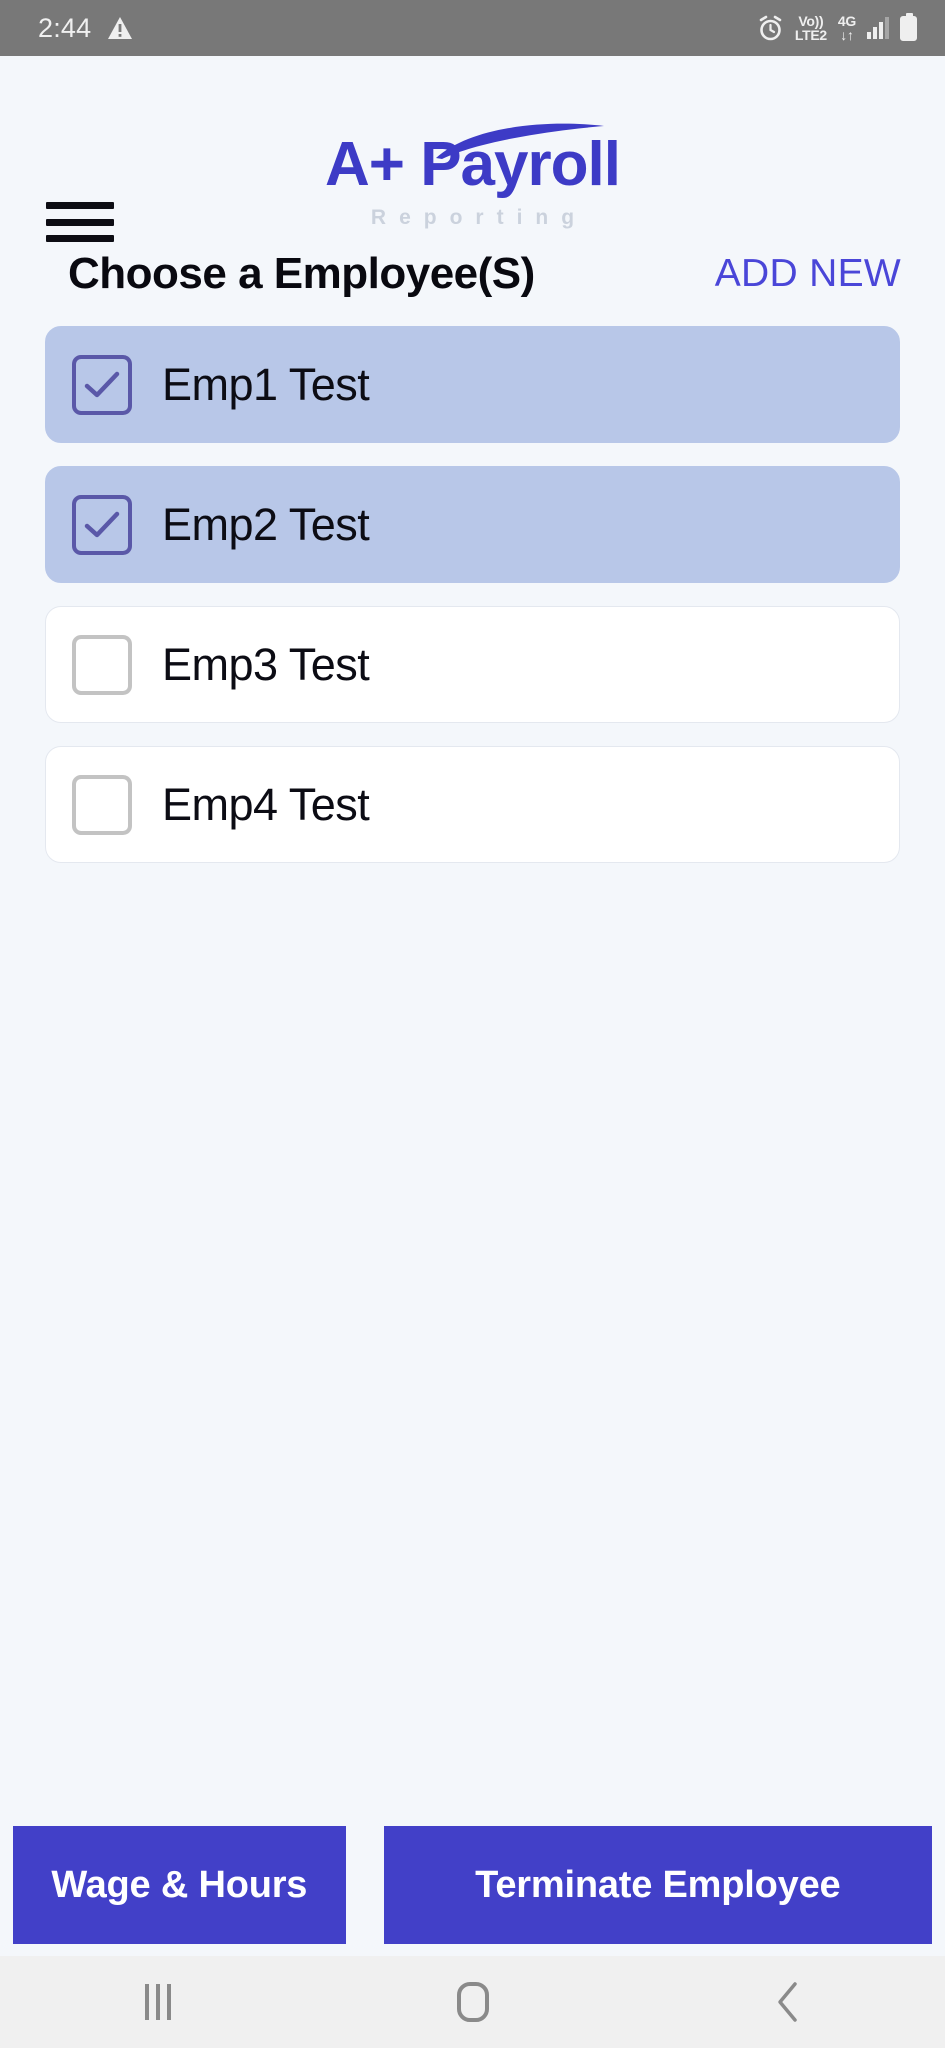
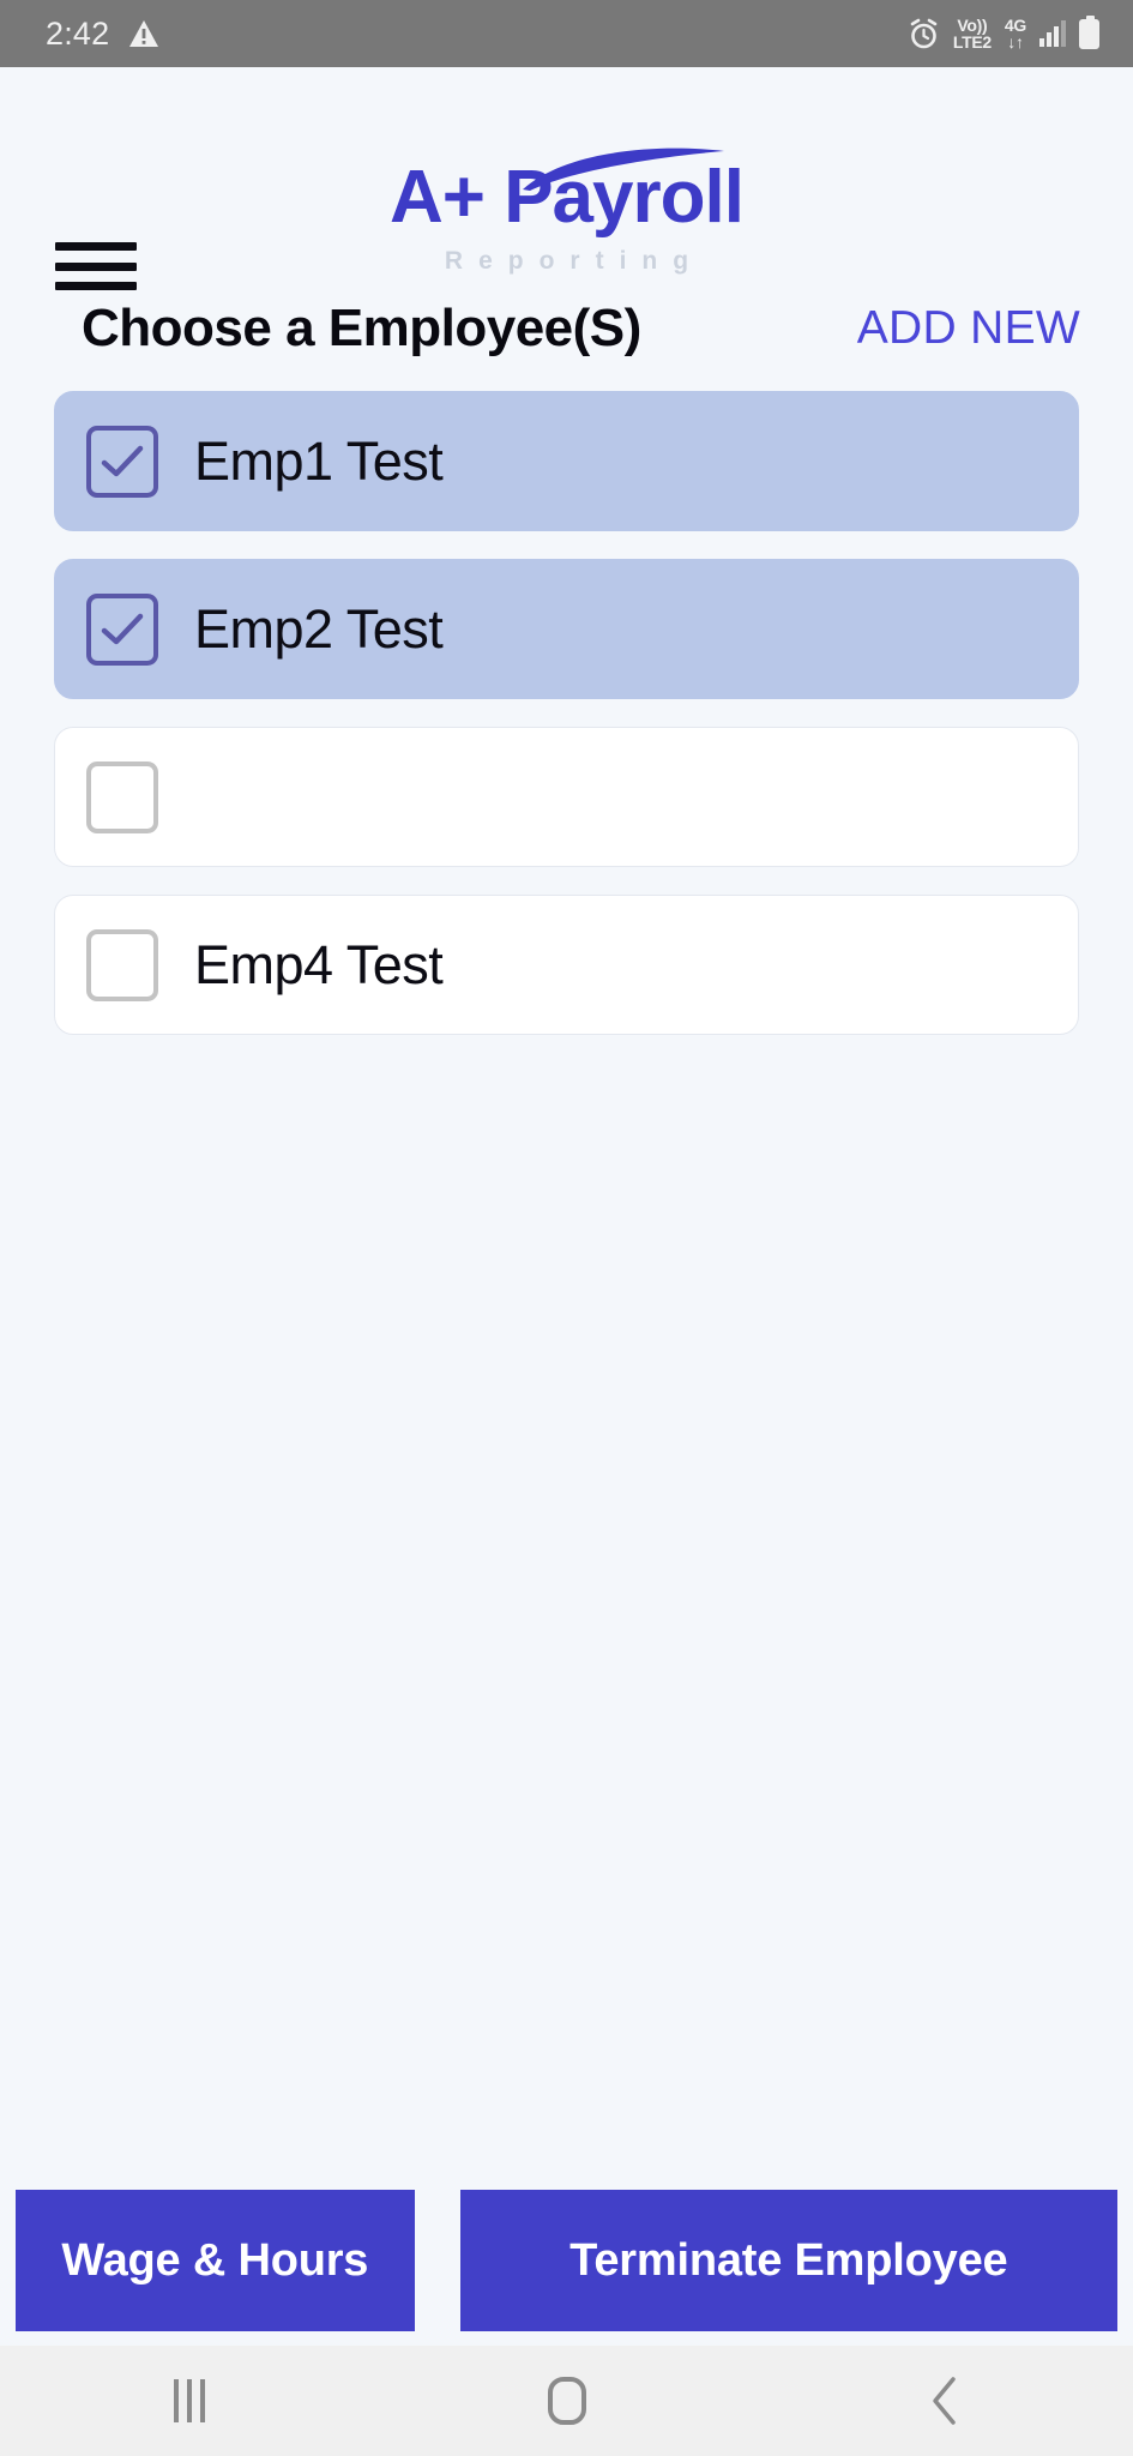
- 2:44
+ 2:42
  Vo))
  LTE2
  4G
  ↓↑
  A+ Payroll
  Reporting
  Choose a Employee(S)
  ADD NEW
  Emp1 Test
  Emp2 Test
- Emp3 Test
  Emp4 Test
  Wage & Hours
  Terminate Employee
